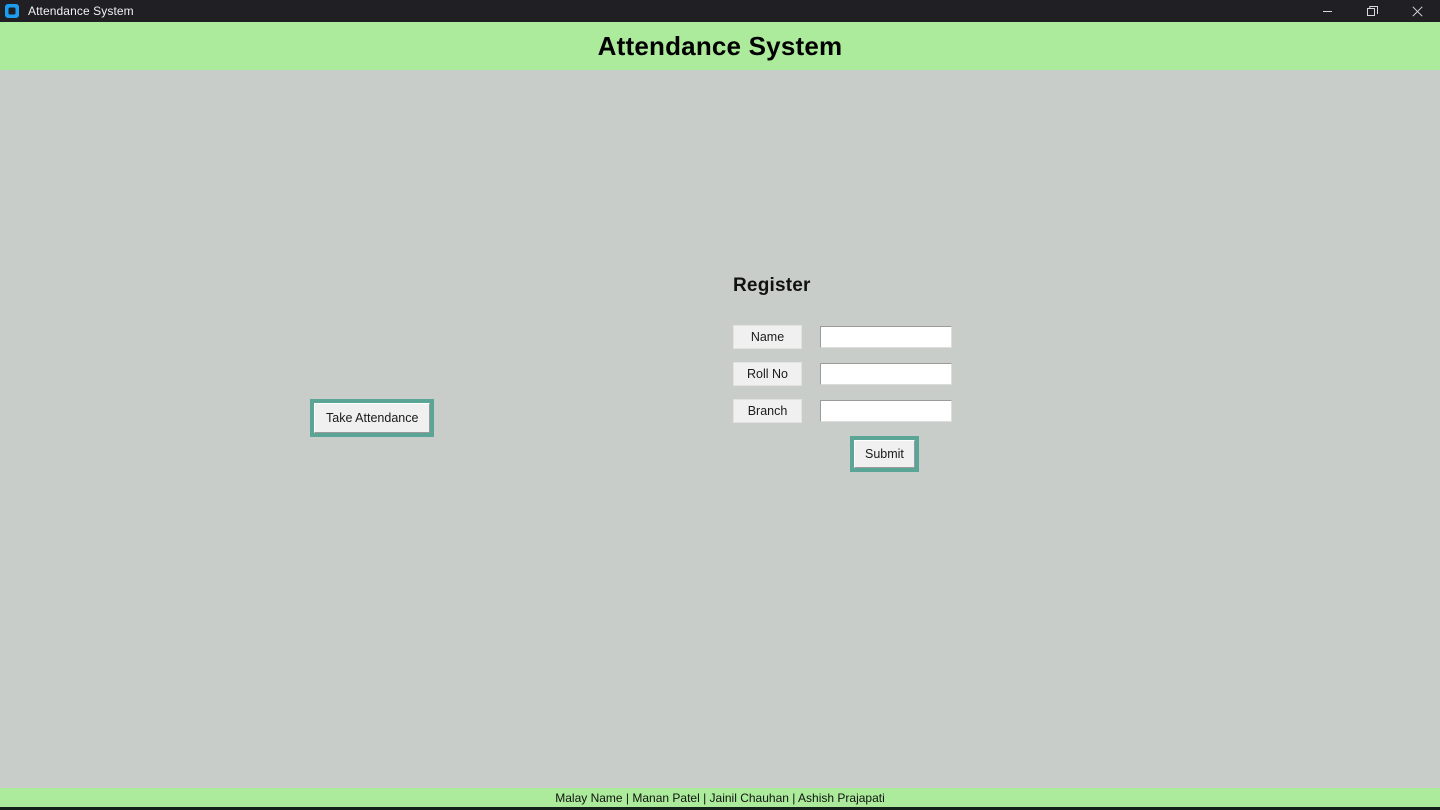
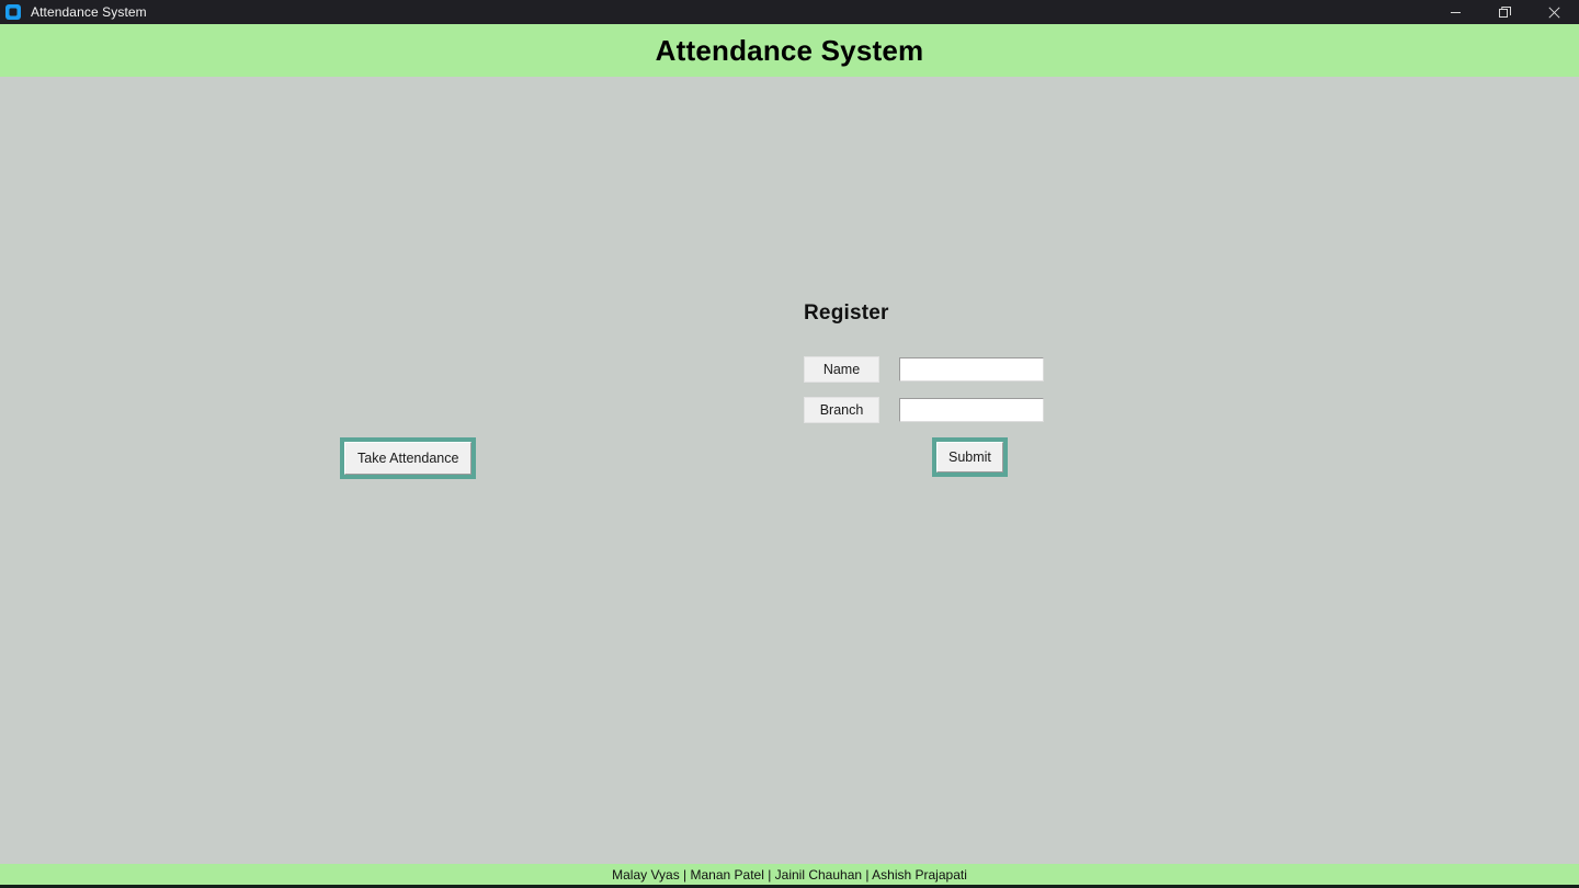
  Attendance System
  Attendance System
  Take Attendance
  Register
  Name
- Roll No
  Branch
  Submit
- Malay Name | Manan Patel | Jainil Chauhan | Ashish Prajapati
+ Malay Vyas | Manan Patel | Jainil Chauhan | Ashish Prajapati
